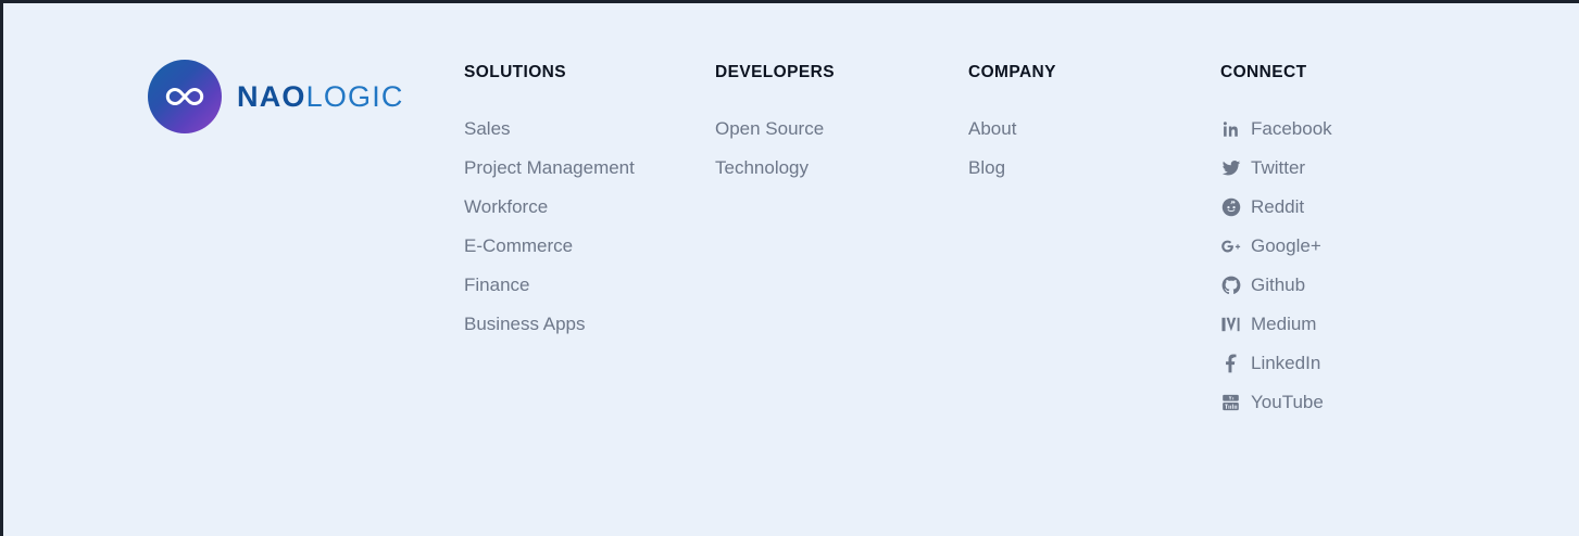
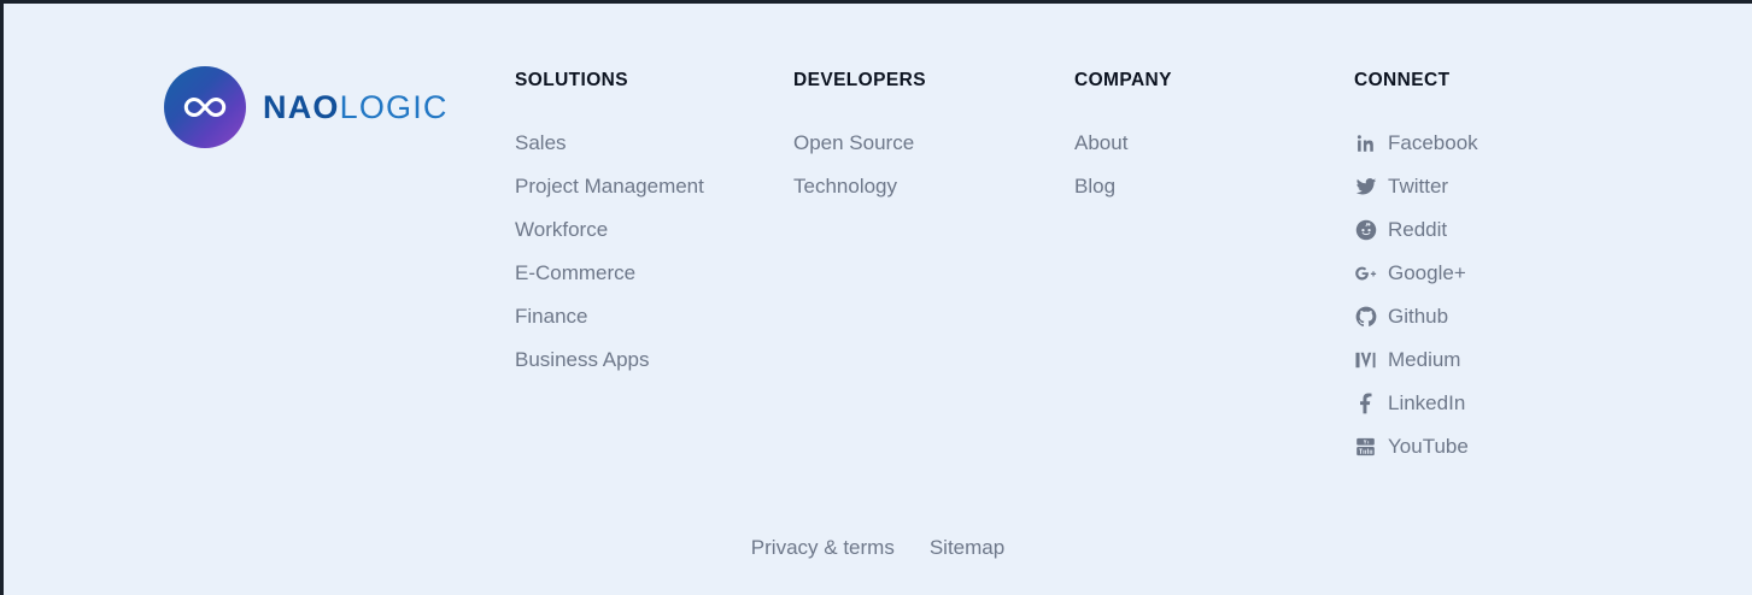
  NAOLOGIC
  SOLUTIONS
  Sales
  Project Management
  Workforce
  E-Commerce
  Finance
  Business Apps
  DEVELOPERS
  Open Source
  Technology
  COMPANY
  About
  Blog
  CONNECT
  Facebook
  Twitter
  Reddit
  Google+
  Github
  Medium
  LinkedIn
  YouTube
+ Privacy & terms
+ Sitemap
